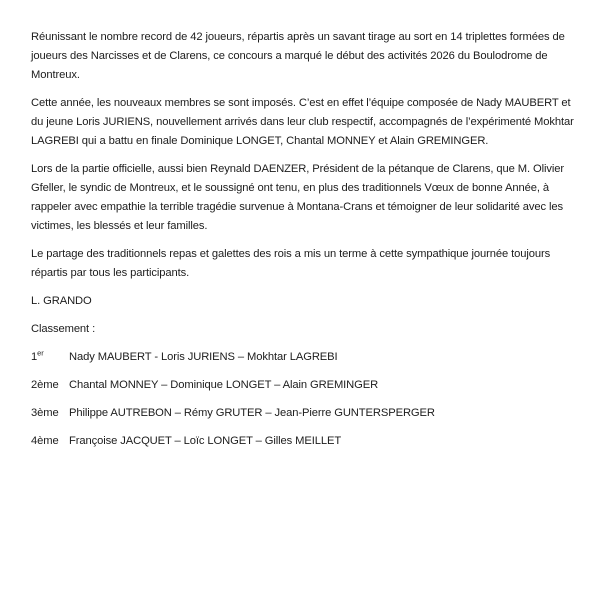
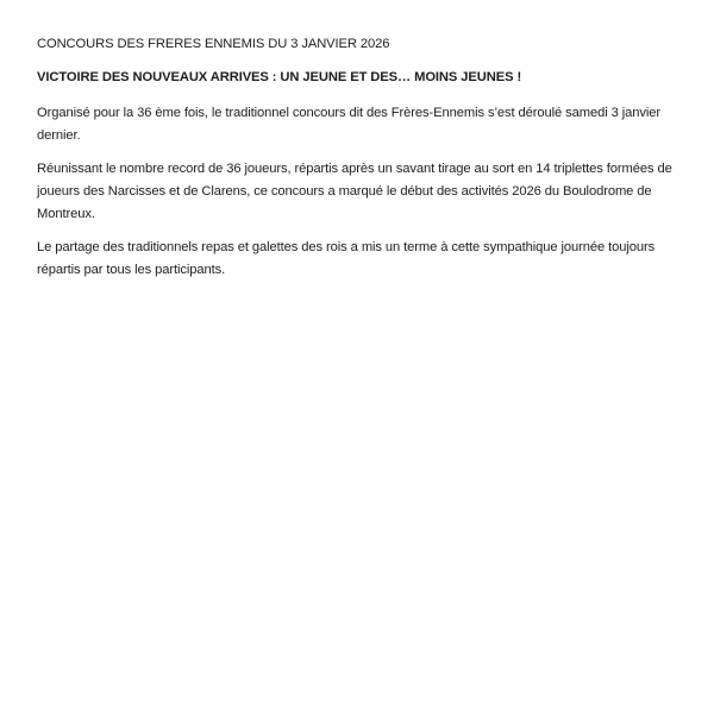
+ CONCOURS DES FRERES ENNEMIS DU 3 JANVIER 2026
+ VICTOIRE DES NOUVEAUX ARRIVES : UN JEUNE ET DES… MOINS JEUNES !
+ Organisé pour la 36 ème fois, le traditionnel concours dit des Frères-Ennemis s’est déroulé samedi 3 janvier dernier.
- Réunissant le nombre record de 42 joueurs, répartis après un savant tirage au sort en 14 triplettes formées de joueurs des Narcisses et de Clarens, ce concours a marqué le début des activités 2026 du Boulodrome de Montreux.
+ Réunissant le nombre record de 36 joueurs, répartis après un savant tirage au sort en 14 triplettes formées de joueurs des Narcisses et de Clarens, ce concours a marqué le début des activités 2026 du Boulodrome de Montreux.
- Cette année, les nouveaux membres se sont imposés. C’est en effet l’équipe composée de Nady MAUBERT et du jeune Loris JURIENS, nouvellement arrivés dans leur club respectif, accompagnés de l’expérimenté Mokhtar LAGREBI qui a battu en finale Dominique LONGET, Chantal MONNEY et Alain GREMINGER.
- Lors de la partie officielle, aussi bien Reynald DAENZER, Président de la pétanque de Clarens, que M. Olivier Gfeller, le syndic de Montreux, et le soussigné ont tenu, en plus des traditionnels Vœux de bonne Année, à rappeler avec empathie la terrible tragédie survenue à Montana-Crans et témoigner de leur solidarité avec les victimes, les blessés et leur familles.
  Le partage des traditionnels repas et galettes des rois a mis un terme à cette sympathique journée toujours répartis par tous les participants.
- L. GRANDO
- Classement :
- 1er
- Nady MAUBERT - Loris JURIENS – Mokhtar LAGREBI
- 2ème
- Chantal MONNEY – Dominique LONGET – Alain GREMINGER
- 3ème
- Philippe AUTREBON – Rémy GRUTER – Jean-Pierre GUNTERSPERGER
- 4ème
- Françoise JACQUET – Loïc LONGET – Gilles MEILLET
